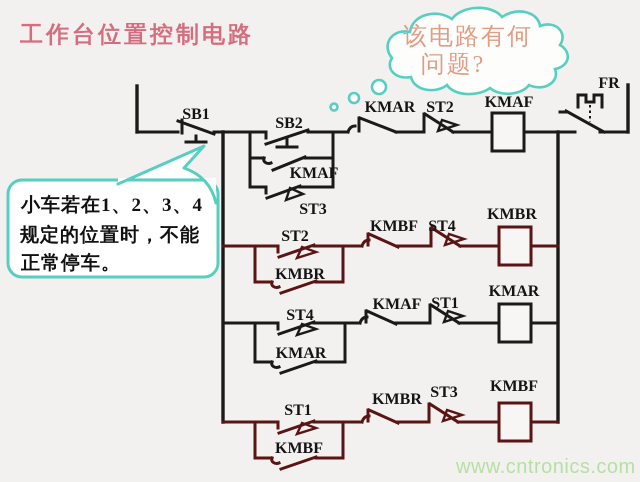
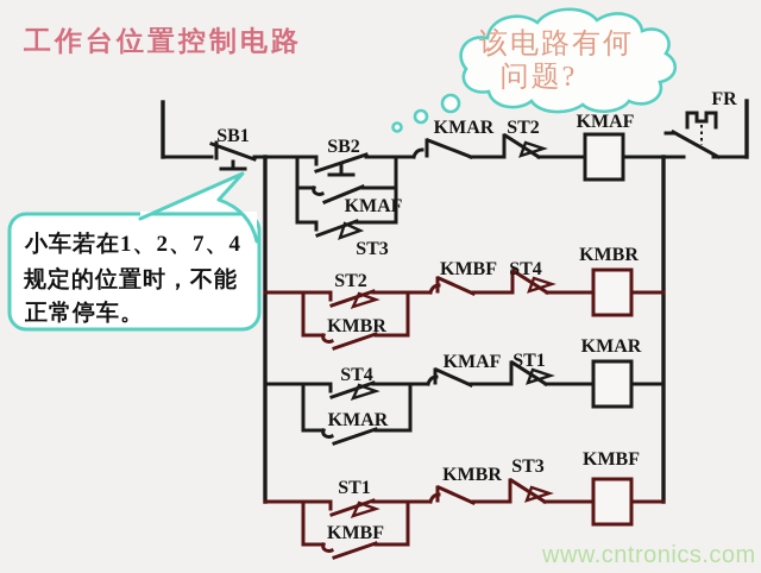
  SB1
  SB2
  KMAF
  ST3
  KMAR
  ST2
  KMAF
  FR
  ST2
  KMBR
  KMBF
  ST4
  KMBR
  ST4
  KMAR
  KMAF
  ST1
  KMAR
  ST1
  KMBF
  KMBR
  ST3
  KMBF
  工作台位置控制电路
  该电路有何
  问题?
- 小车若在1、2、3、4
+ 小车若在1、2、7、4
  规定的位置时，不能
  正常停车。
  www.cntronics.com
